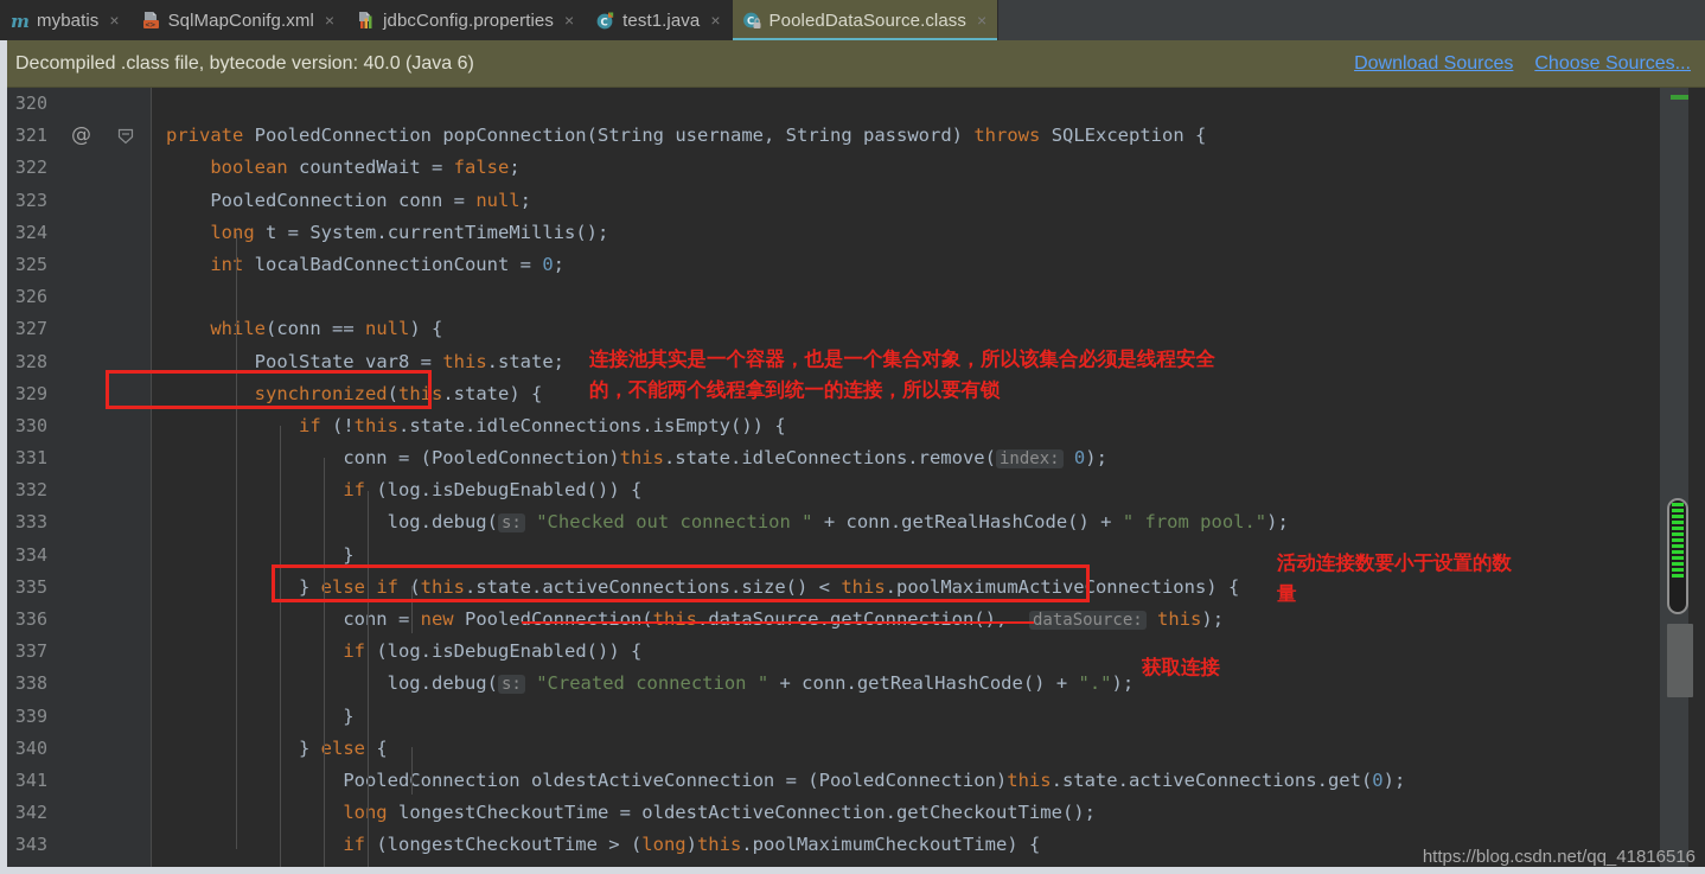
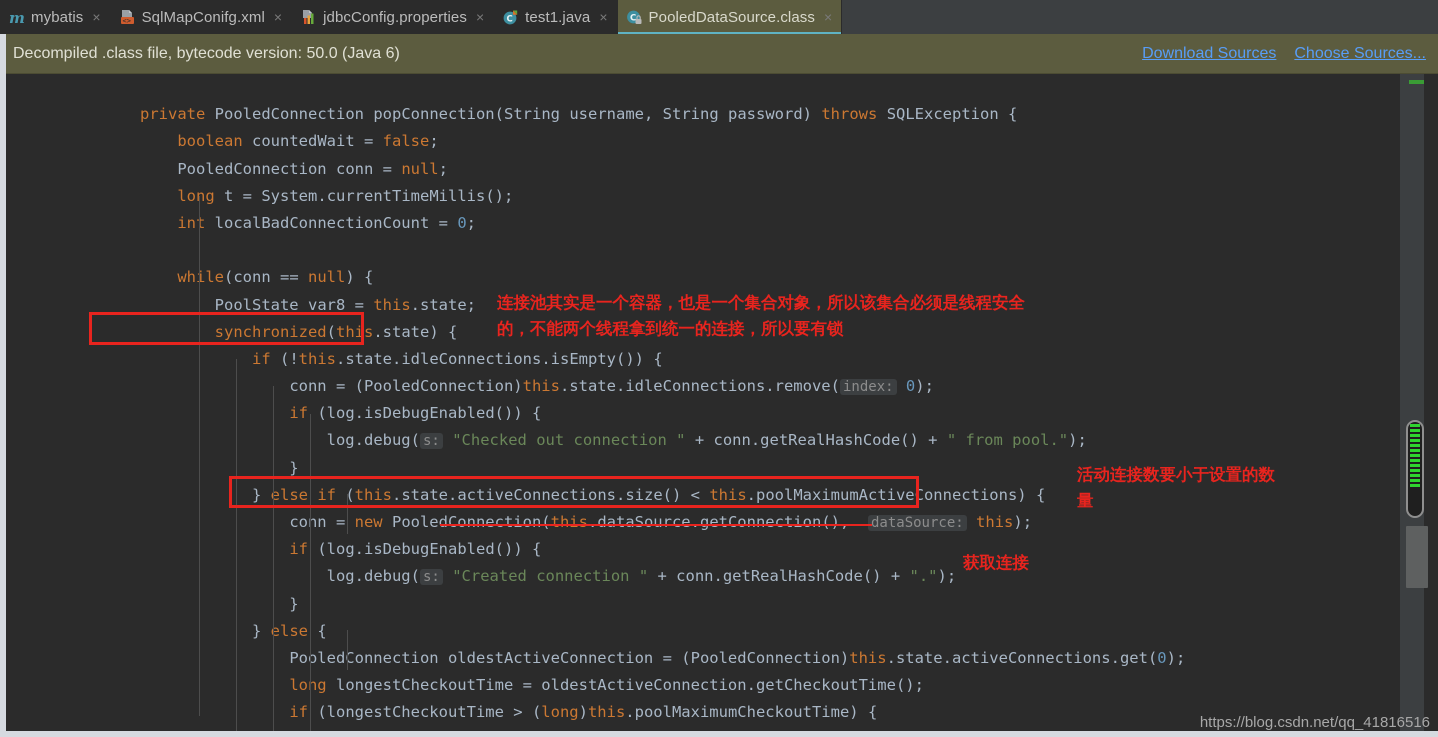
  m
  mybatis
  ×
  <>
  SqlMapConifg.xml
  ×
  jdbcConfig.properties
  ×
  C
  test1.java
  ×
  C
  PooledDataSource.class
  ×
- Decompiled .class file, bytecode version: 40.0 (Java 6)
+ Decompiled .class file, bytecode version: 50.0 (Java 6)
  Download Sources
  Choose Sources...
- 320
- 321
- 322
- 323
- 324
- 325
- 326
- 327
- 328
- 329
- 330
- 331
- 332
- 333
- 334
- 335
- 336
- 337
- 338
- 339
- 340
- 341
- 342
- 343
- @
  private PooledConnection popConnection(String username, String password) throws SQLException {
  boolean countedWait = false;
  PooledConnection conn = null;
  long t = System.currentTimeMillis();
  int localBadConnectionCount = 0;
  while(conn == null) {
  PoolState var8 = this.state;
  synchronized(this.state) {
  if (!this.state.idleConnections.isEmpty()) {
  conn = (PooledConnection)this.state.idleConnections.remove( index: 0);
  if (log.isDebugEnabled()) {
  log.debug( s: "Checked out connection " + conn.getRealHashCode() + " from pool.");
  }
  } else if (this.state.activeConnections.size() < this.poolMaximumActiveConnections) {
  conn = new PooledConnection(this.dataSource.getConnection(), dataSource: this);
  if (log.isDebugEnabled()) {
  log.debug( s: "Created connection " + conn.getRealHashCode() + ".");
  }
  } else {
  PooledConnection oldestActiveConnection = (PooledConnection)this.state.activeConnections.get(0);
  long longestCheckoutTime = oldestActiveConnection.getCheckoutTime();
  if (longestCheckoutTime > (long)this.poolMaximumCheckoutTime) {
  连接池其实是一个容器，也是一个集合对象，所以该集合必须是线程安全
  的，不能两个线程拿到统一的连接，所以要有锁
  活动连接数要小于设置的数
  量
  获取连接
  https://blog.csdn.net/qq_41816516
